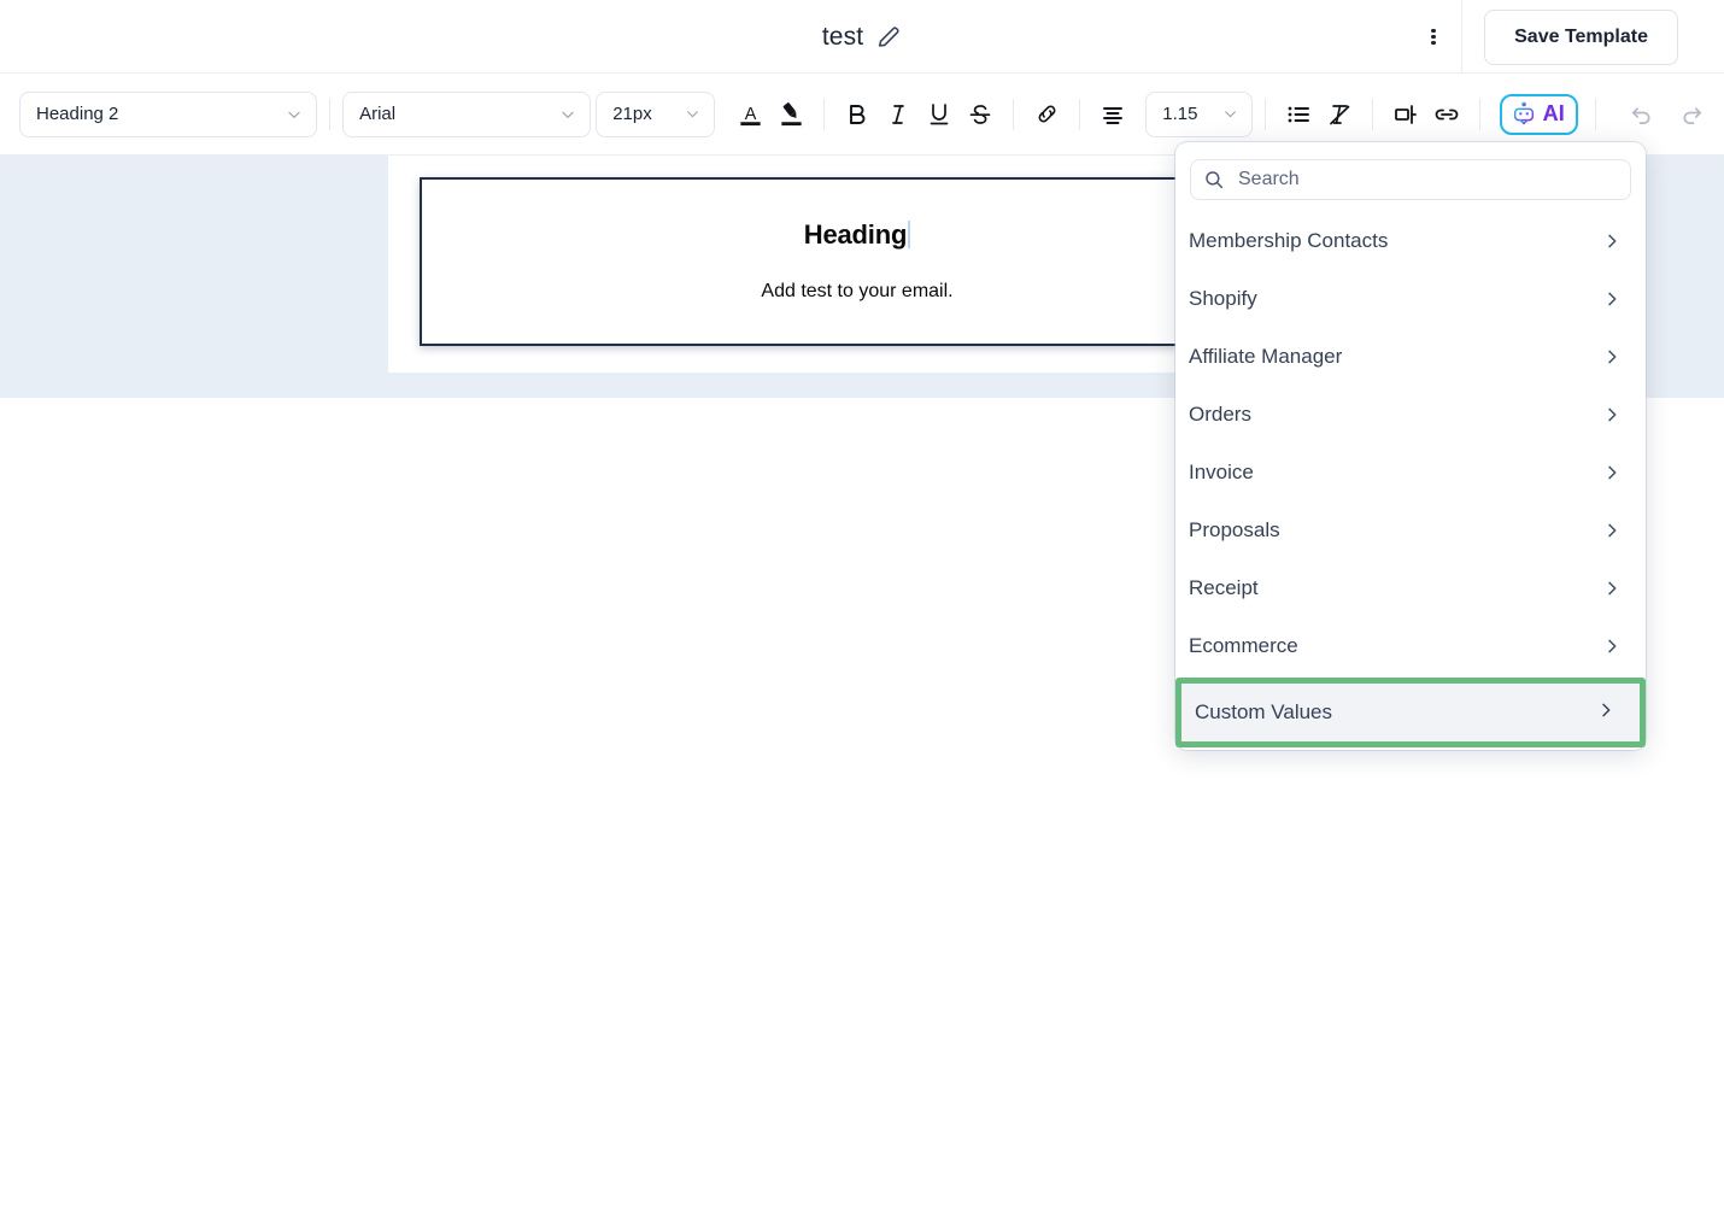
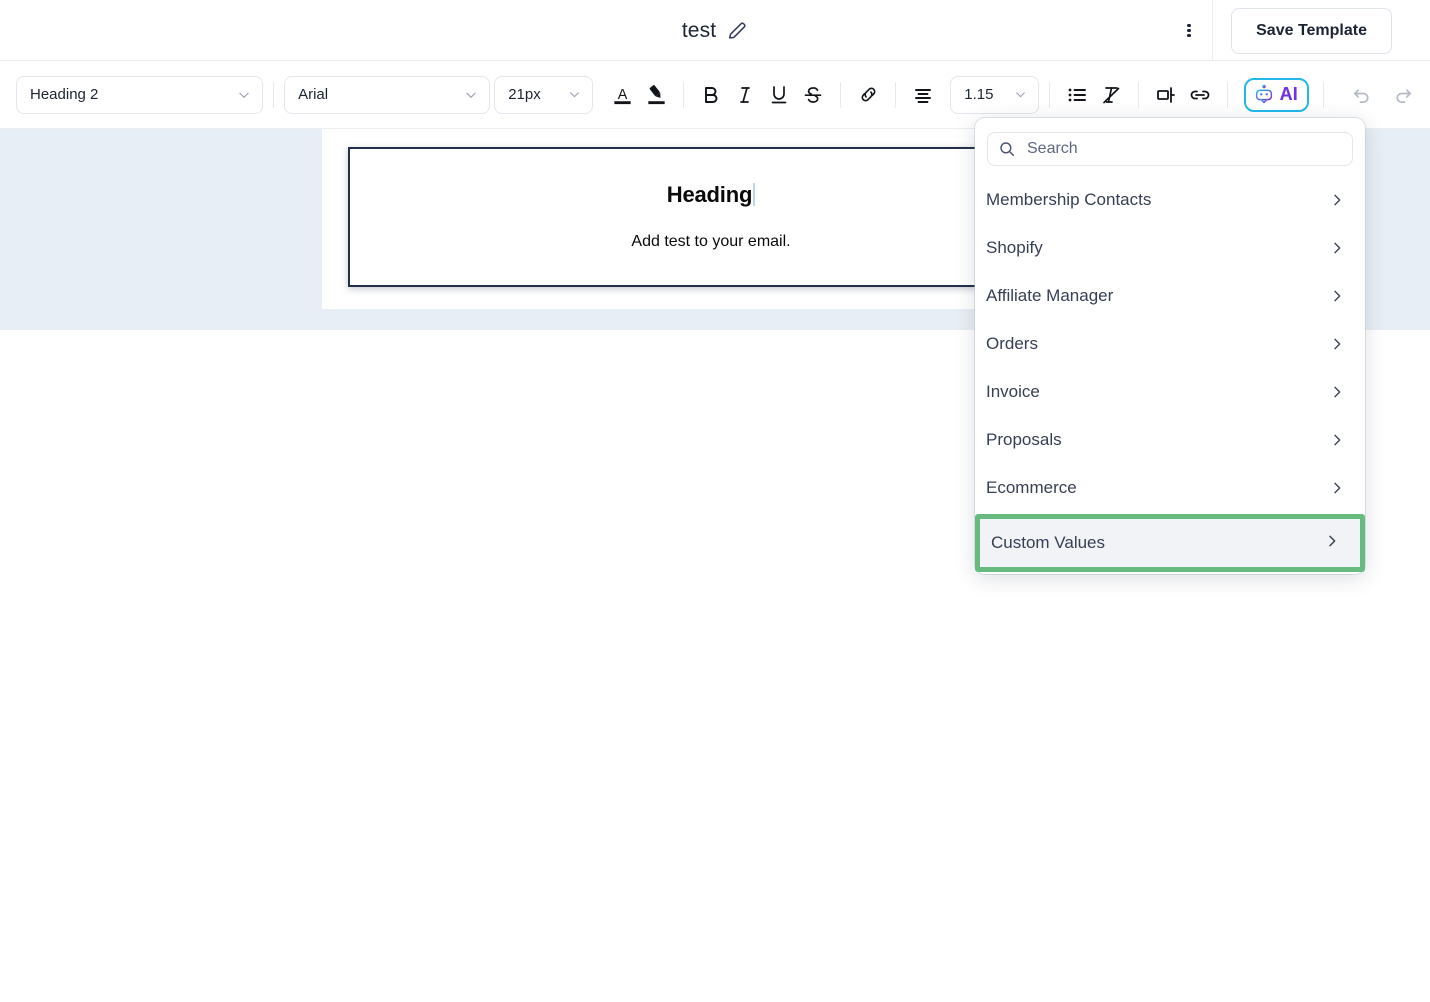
  test
  Save Template
  Heading 2
  Arial
  21px
  A
  1.15
  AI
  Heading
  Add test to your email.
  Search
  Membership Contacts
  Shopify
  Affiliate Manager
  Orders
  Invoice
  Proposals
- Receipt
  Ecommerce
  Custom Values
